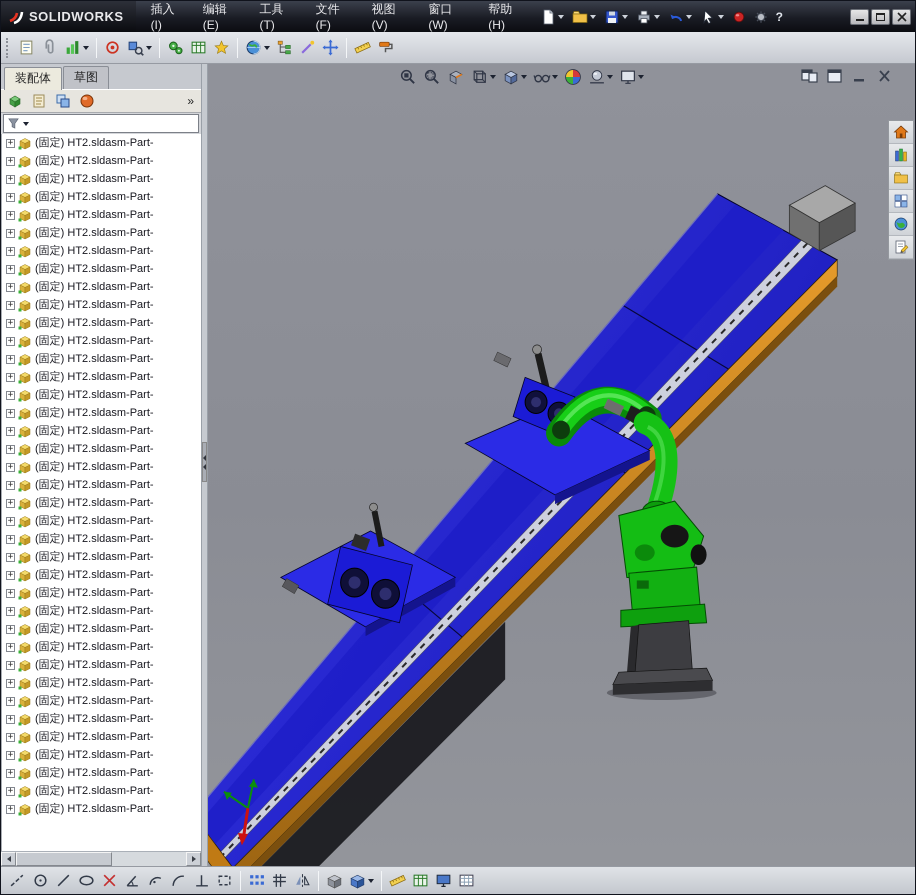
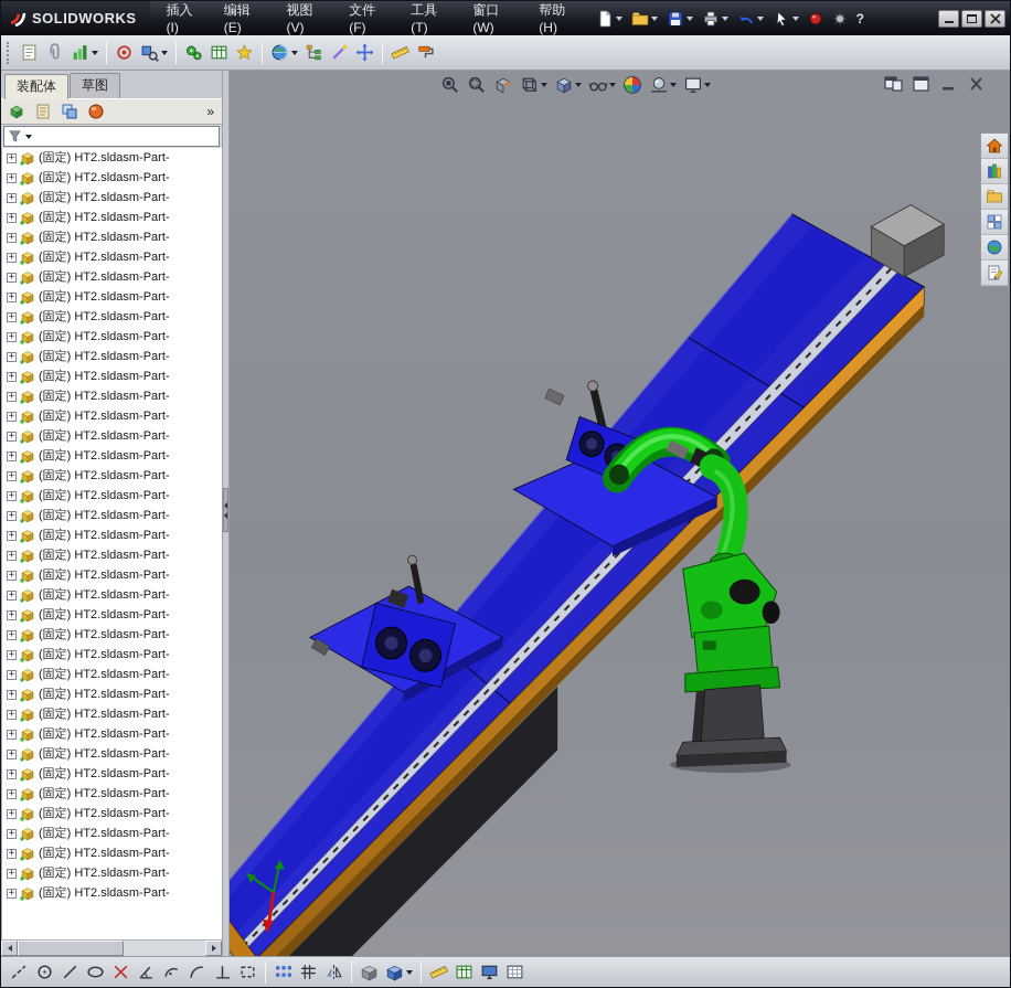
  SOLIDWORKS
  插入(I)
  编辑(E)
- 工具(T)
+ 视图(V)
  文件(F)
- 视图(V)
+ 工具(T)
  窗口(W)
  帮助(H)
  ?
  装配体
  草图
  »
  +
  (固定) HT2.sldasm-Part-
  +
  (固定) HT2.sldasm-Part-
  +
  (固定) HT2.sldasm-Part-
  +
  (固定) HT2.sldasm-Part-
  +
  (固定) HT2.sldasm-Part-
  +
  (固定) HT2.sldasm-Part-
  +
  (固定) HT2.sldasm-Part-
  +
  (固定) HT2.sldasm-Part-
  +
  (固定) HT2.sldasm-Part-
  +
  (固定) HT2.sldasm-Part-
  +
  (固定) HT2.sldasm-Part-
  +
  (固定) HT2.sldasm-Part-
  +
  (固定) HT2.sldasm-Part-
  +
  (固定) HT2.sldasm-Part-
  +
  (固定) HT2.sldasm-Part-
  +
  (固定) HT2.sldasm-Part-
  +
  (固定) HT2.sldasm-Part-
  +
  (固定) HT2.sldasm-Part-
  +
  (固定) HT2.sldasm-Part-
  +
  (固定) HT2.sldasm-Part-
  +
  (固定) HT2.sldasm-Part-
  +
  (固定) HT2.sldasm-Part-
  +
  (固定) HT2.sldasm-Part-
  +
  (固定) HT2.sldasm-Part-
  +
  (固定) HT2.sldasm-Part-
  +
  (固定) HT2.sldasm-Part-
  +
  (固定) HT2.sldasm-Part-
  +
  (固定) HT2.sldasm-Part-
  +
  (固定) HT2.sldasm-Part-
  +
  (固定) HT2.sldasm-Part-
  +
  (固定) HT2.sldasm-Part-
  +
  (固定) HT2.sldasm-Part-
  +
  (固定) HT2.sldasm-Part-
  +
  (固定) HT2.sldasm-Part-
  +
  (固定) HT2.sldasm-Part-
  +
  (固定) HT2.sldasm-Part-
  +
  (固定) HT2.sldasm-Part-
  +
  (固定) HT2.sldasm-Part-
